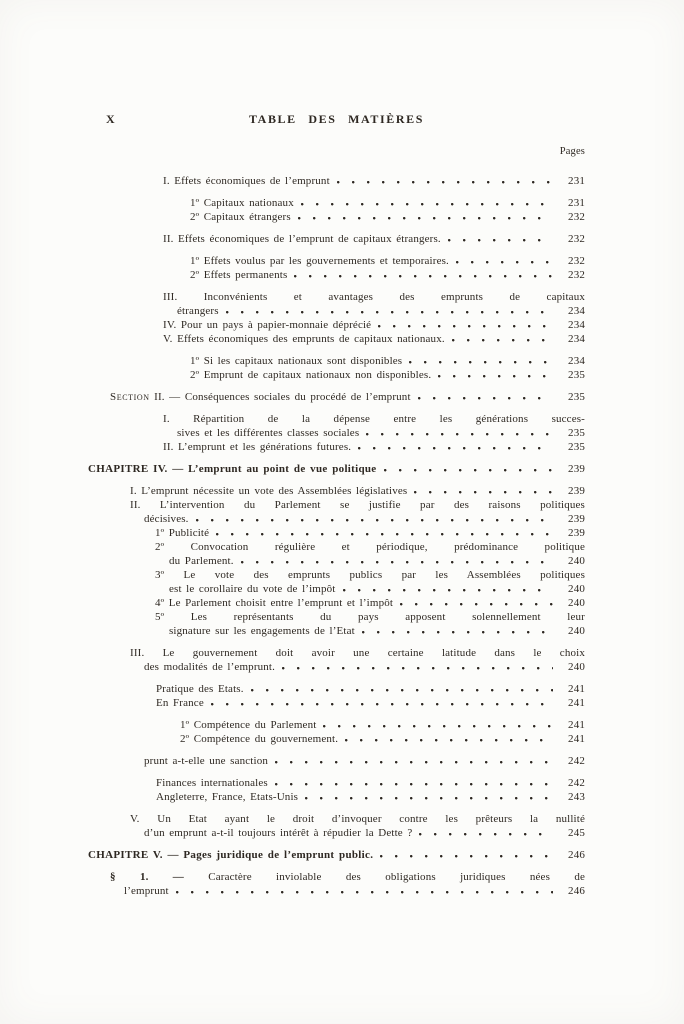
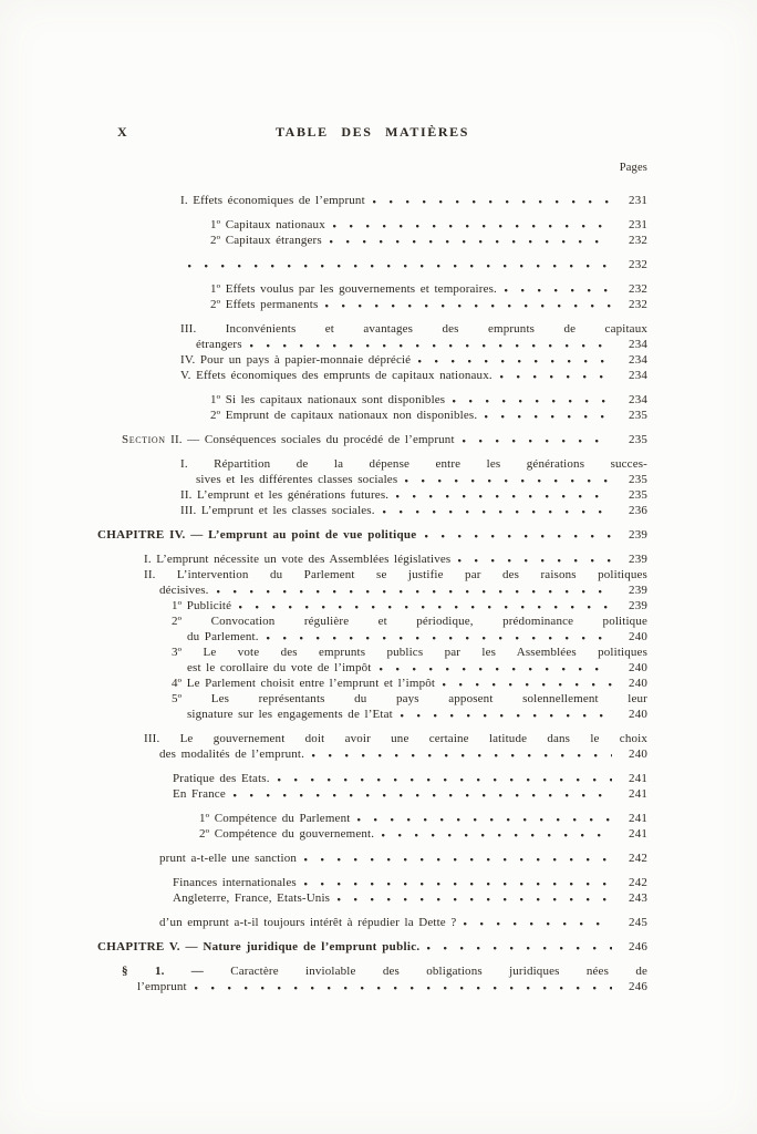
  X
  TABLE DES MATIÈRES
  Pages
  I. Effets économiques de l’emprunt
  231
  1º Capitaux nationaux
  231
  2º Capitaux étrangers
  232
- II. Effets économiques de l’emprunt de capitaux étrangers.
  232
  1º Effets voulus par les gouvernements et temporaires.
  232
  2º Effets permanents
  232
  III. Inconvénients et avantages des emprunts de capitaux
  étrangers
  234
  IV. Pour un pays à papier-monnaie déprécié
  234
  V. Effets économiques des emprunts de capitaux nationaux.
  234
  1º Si les capitaux nationaux sont disponibles
  234
  2º Emprunt de capitaux nationaux non disponibles.
  235
  Section II. — Conséquences sociales du procédé de l’emprunt
  235
  I. Répartition de la dépense entre les générations succes-
  sives et les différentes classes sociales
  235
  II. L’emprunt et les générations futures.
  235
+ III. L’emprunt et les classes sociales.
+ 236
  CHAPITRE IV. — L’emprunt au point de vue politique
  239
  I. L’emprunt nécessite un vote des Assemblées législatives
  239
  II. L’intervention du Parlement se justifie par des raisons politiques
  décisives.
  239
  1º Publicité
  239
  2º Convocation régulière et périodique, prédominance politique
  du Parlement.
  240
  3º Le vote des emprunts publics par les Assemblées politiques
  est le corollaire du vote de l’impôt
  240
  4º Le Parlement choisit entre l’emprunt et l’impôt
  240
  5º Les représentants du pays apposent solennellement leur
  signature sur les engagements de l’Etat
  240
  III. Le gouvernement doit avoir une certaine latitude dans le choix
  des modalités de l’emprunt.
  240
  Pratique des Etats.
  241
  En France
  241
  1º Compétence du Parlement
  241
  2º Compétence du gouvernement.
  241
  prunt a-t-elle une sanction
  242
  Finances internationales
  242
  Angleterre, France, Etats-Unis
  243
- V. Un Etat ayant le droit d’invoquer contre les prêteurs la nullité
  d’un emprunt a-t-il toujours intérêt à répudier la Dette ?
  245
- CHAPITRE V. — Pages juridique de l’emprunt public.
+ CHAPITRE V. — Nature juridique de l’emprunt public.
  246
  § 1. — Caractère inviolable des obligations juridiques nées de
  l’emprunt
  246
